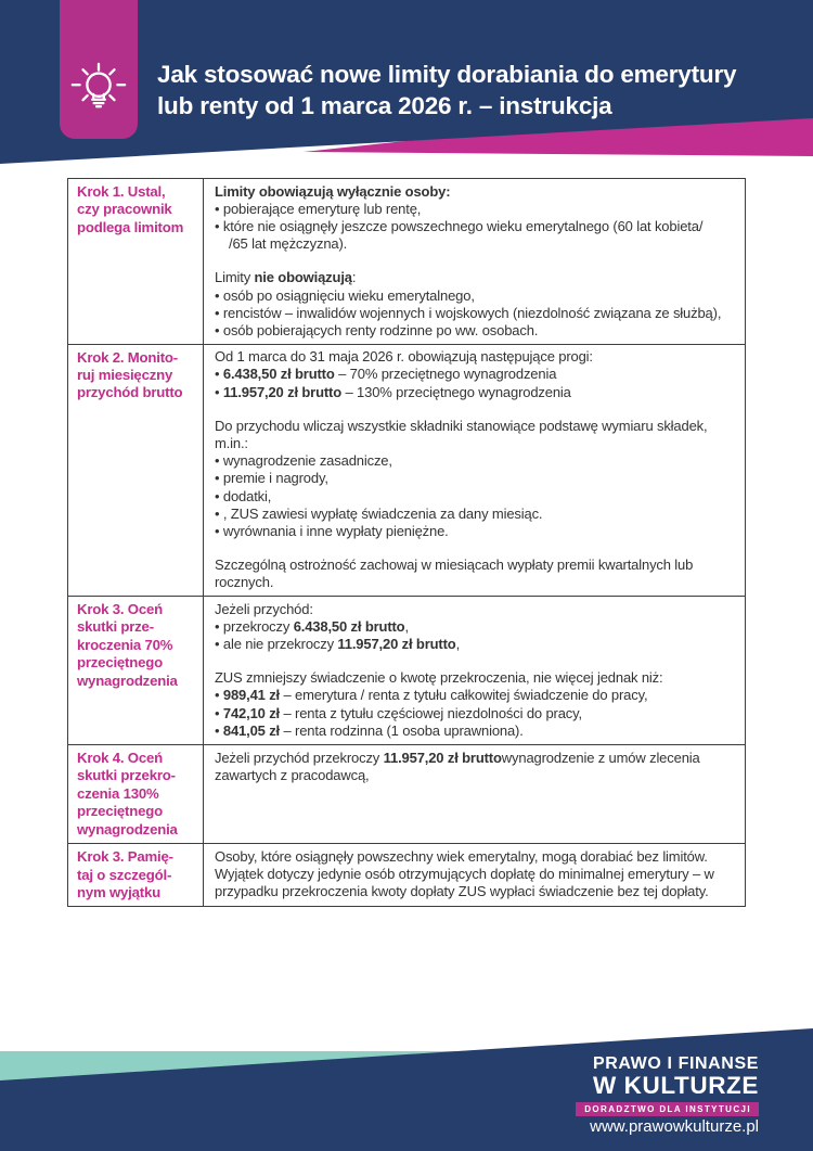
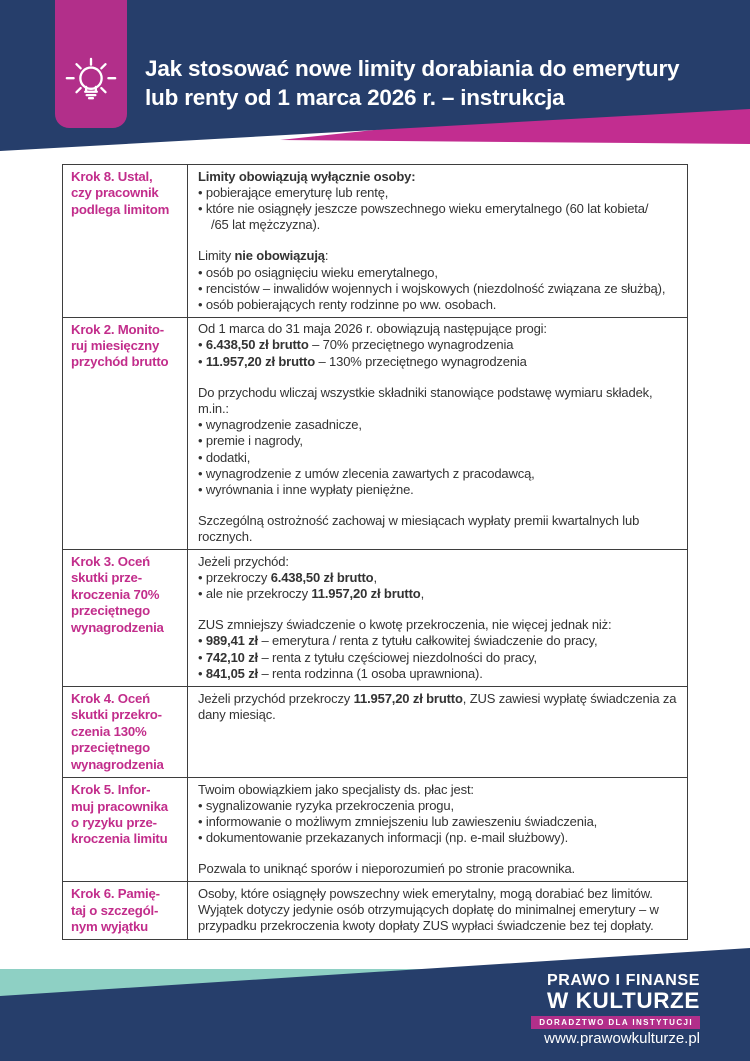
  Jak stosować nowe limity dorabiania do emerytury
  lub renty od 1 marca 2026 r. – instrukcja
- Krok 1. Ustal, czy pracownik podlega limitom	Limity obowiązują wyłącznie osoby:• pobierające emeryturę lub rentę,• które nie osiągnęły jeszcze powszechnego wieku emerytalnego (60 lat kobieta//65 lat mężczyzna).Limity nie obowiązują:• osób po osiągnięciu wieku emerytalnego,• rencistów – inwalidów wojennych i wojskowych (niezdolność związana ze służbą),• osób pobierających renty rodzinne po ww. osobach.
+ Krok 8. Ustal, czy pracownik podlega limitom	Limity obowiązują wyłącznie osoby:• pobierające emeryturę lub rentę,• które nie osiągnęły jeszcze powszechnego wieku emerytalnego (60 lat kobieta//65 lat mężczyzna).Limity nie obowiązują:• osób po osiągnięciu wieku emerytalnego,• rencistów – inwalidów wojennych i wojskowych (niezdolność związana ze służbą),• osób pobierających renty rodzinne po ww. osobach.
- Krok 2. Monito- ruj miesięczny przychód brutto	Od 1 marca do 31 maja 2026 r. obowiązują następujące progi:• 6.438,50 zł brutto – 70% przeciętnego wynagrodzenia• 11.957,20 zł brutto – 130% przeciętnego wynagrodzeniaDo przychodu wliczaj wszystkie składniki stanowiące podstawę wymiaru składek, m.in.:• wynagrodzenie zasadnicze,• premie i nagrody,• dodatki,• , ZUS zawiesi wypłatę świadczenia za dany miesiąc.• wyrównania i inne wypłaty pieniężne.Szczególną ostrożność zachowaj w miesiącach wypłaty premii kwartalnych lub rocznych.
+ Krok 2. Monito- ruj miesięczny przychód brutto	Od 1 marca do 31 maja 2026 r. obowiązują następujące progi:• 6.438,50 zł brutto – 70% przeciętnego wynagrodzenia• 11.957,20 zł brutto – 130% przeciętnego wynagrodzeniaDo przychodu wliczaj wszystkie składniki stanowiące podstawę wymiaru składek, m.in.:• wynagrodzenie zasadnicze,• premie i nagrody,• dodatki,• wynagrodzenie z umów zlecenia zawartych z pracodawcą,• wyrównania i inne wypłaty pieniężne.Szczególną ostrożność zachowaj w miesiącach wypłaty premii kwartalnych lub rocznych.
  Krok 3. Oceń skutki prze- kroczenia 70% przeciętnego wynagrodzenia	Jeżeli przychód:• przekroczy 6.438,50 zł brutto,• ale nie przekroczy 11.957,20 zł brutto,ZUS zmniejszy świadczenie o kwotę przekroczenia, nie więcej jednak niż:• 989,41 zł – emerytura / renta z tytułu całkowitej świadczenie do pracy,• 742,10 zł – renta z tytułu częściowej niezdolności do pracy,• 841,05 zł – renta rodzinna (1 osoba uprawniona).
- Krok 4. Oceń skutki przekro- czenia 130% przeciętnego wynagrodzenia	Jeżeli przychód przekroczy 11.957,20 zł bruttowynagrodzenie z umów zlecenia zawartych z pracodawcą,
+ Krok 4. Oceń skutki przekro- czenia 130% przeciętnego wynagrodzenia	Jeżeli przychód przekroczy 11.957,20 zł brutto, ZUS zawiesi wypłatę świadczenia za dany miesiąc.
+ Krok 5. Infor- muj pracownika o ryzyku prze- kroczenia limitu	Twoim obowiązkiem jako specjalisty ds. płac jest:• sygnalizowanie ryzyka przekroczenia progu,• informowanie o możliwym zmniejszeniu lub zawieszeniu świadczenia,• dokumentowanie przekazanych informacji (np. e-mail służbowy).Pozwala to uniknąć sporów i nieporozumień po stronie pracownika.
- Krok 3. Pamię- taj o szczegól- nym wyjątku	Osoby, które osiągnęły powszechny wiek emerytalny, mogą dorabiać bez limitów. Wyjątek dotyczy jedynie osób otrzymujących dopłatę do minimalnej emerytury – w przypadku przekroczenia kwoty dopłaty ZUS wypłaci świadczenie bez tej dopłaty.
+ Krok 6. Pamię- taj o szczegól- nym wyjątku	Osoby, które osiągnęły powszechny wiek emerytalny, mogą dorabiać bez limitów. Wyjątek dotyczy jedynie osób otrzymujących dopłatę do minimalnej emerytury – w przypadku przekroczenia kwoty dopłaty ZUS wypłaci świadczenie bez tej dopłaty.
  PRAWO I FINANSE
  W KULTURZE
  DORADZTWO DLA INSTYTUCJI
  www.prawowkulturze.pl
